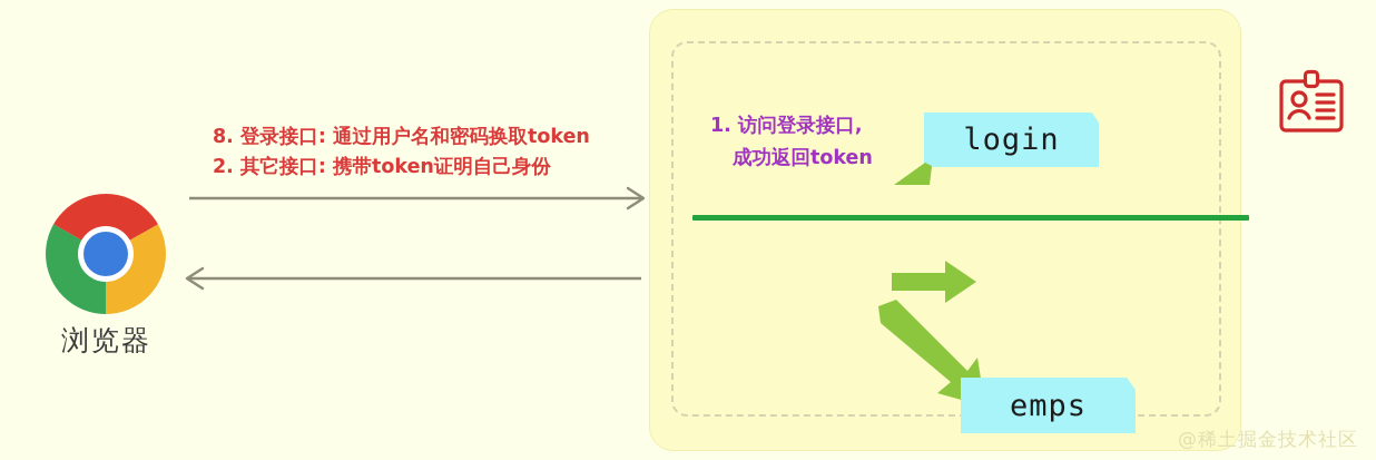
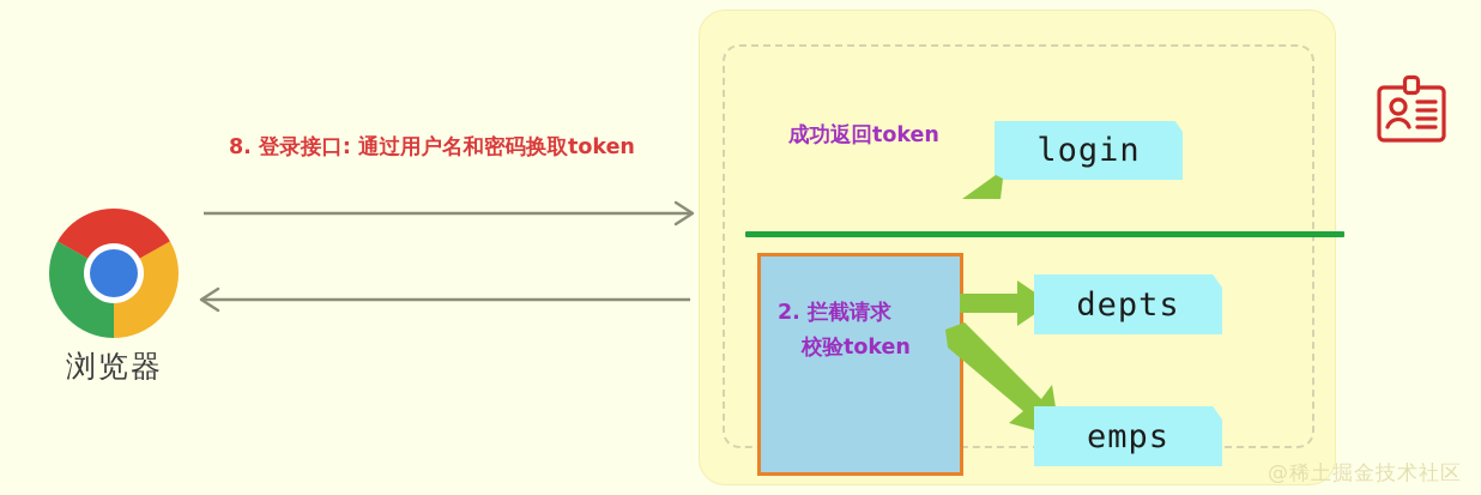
  浏览器
  8. 登录接口: 通过用户名和密码换取token
- 2. 其它接口: 携带token证明自己身份
- 1. 访问登录接口,
  成功返回token
  login
+ 2. 拦截请求
+ 校验token
+ depts
  emps
  @稀土掘金技术社区
